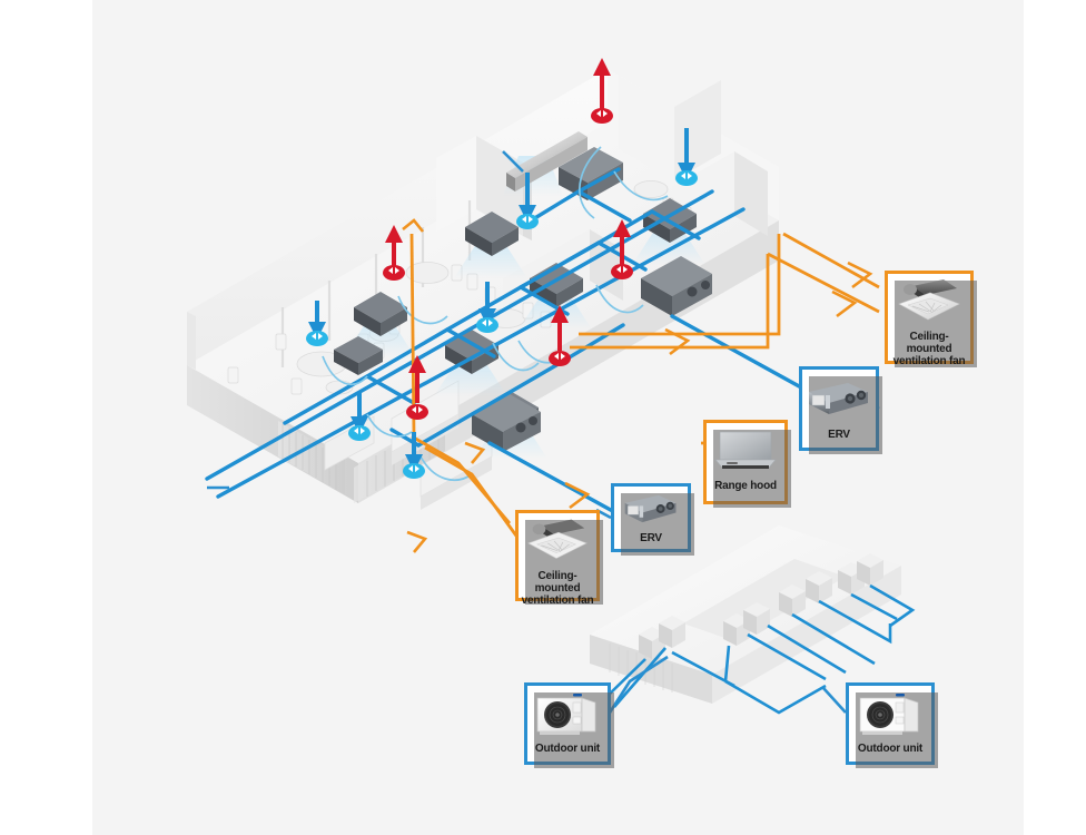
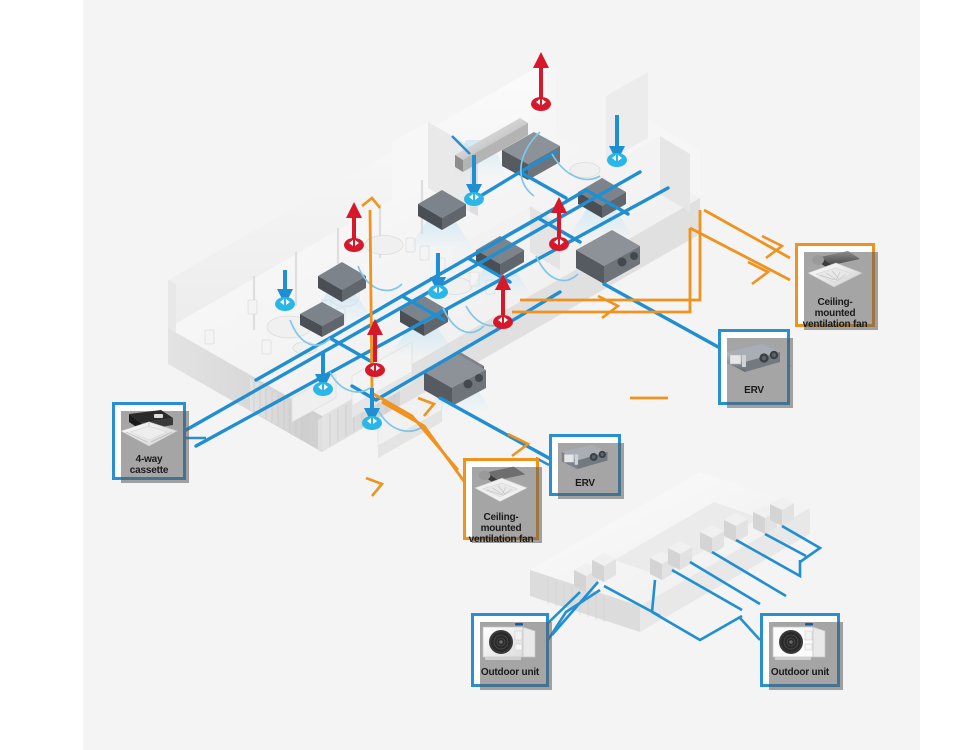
  Ceiling-mounted ventilation fan
  ERV
- Range hood
  ERV
  Ceiling-mounted ventilation fan
+ 4-way cassette
  Outdoor unit
  Outdoor unit
